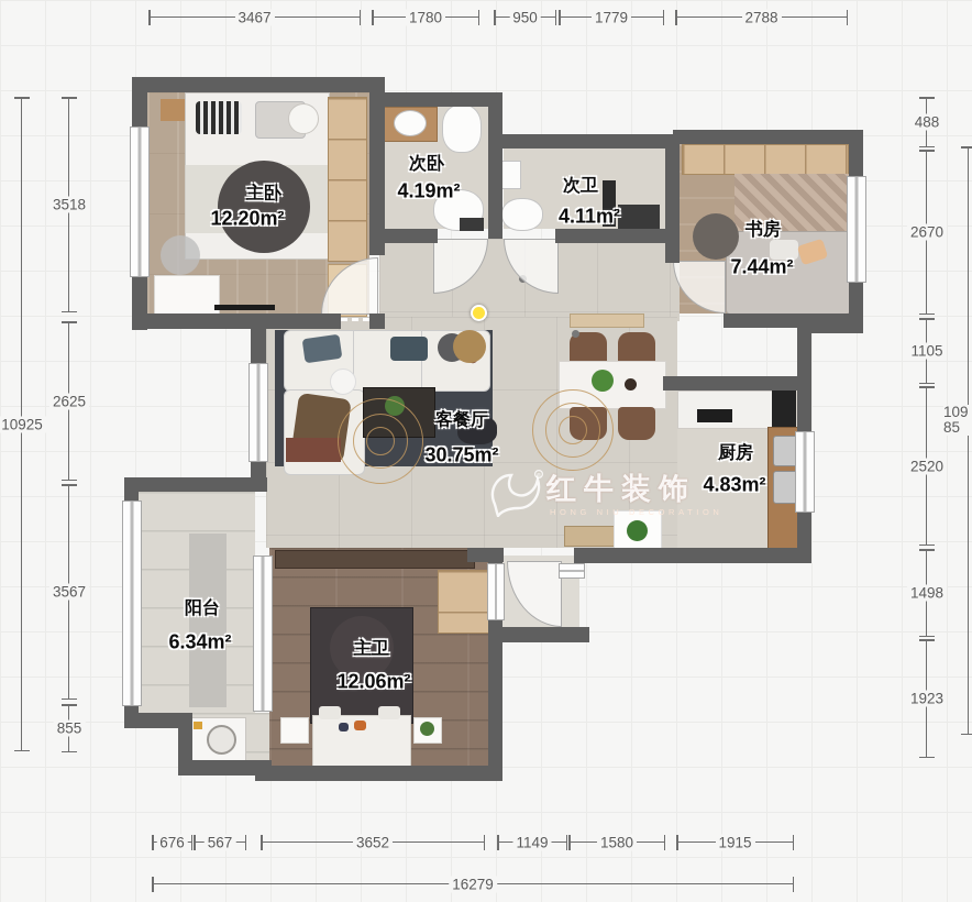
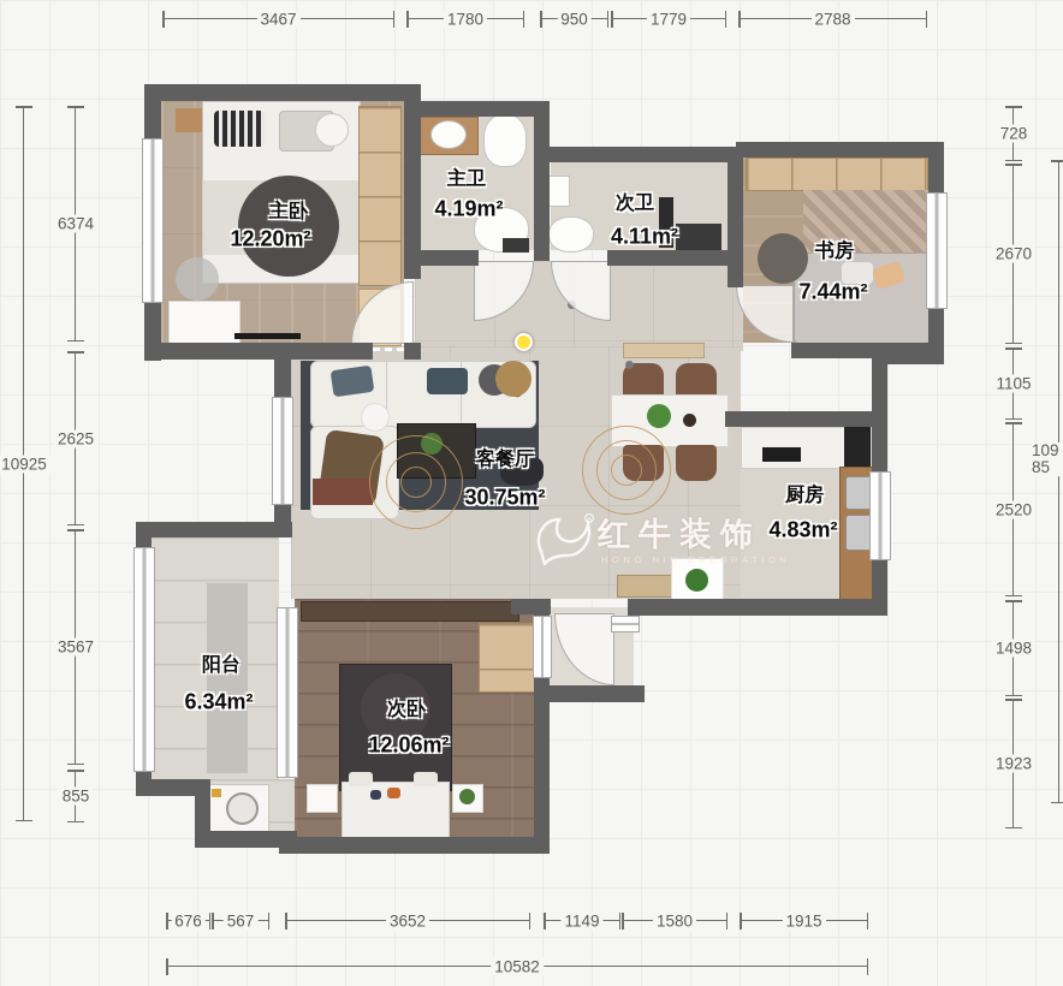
  3467
  1780
  950
  1779
  2788
  676
  567
  3652
  1149
  1580
  1915
- 16279
+ 10582
  10925
- 3518
+ 6374
  2625
  3567
  855
- 488
+ 728
  2670
  1105
  2520
  1498
  1923
  10985
  主卧
  12.20m²
- 次卧
+ 主卫
  4.19m²
  次卫
  4.11m²
  书房
  7.44m²
  客餐厅
  30.75m²
  厨房
  4.83m²
  阳台
  6.34m²
- 主卫
+ 次卧
  12.06m²
  红牛装饰
  HONG NIU DECORATION
